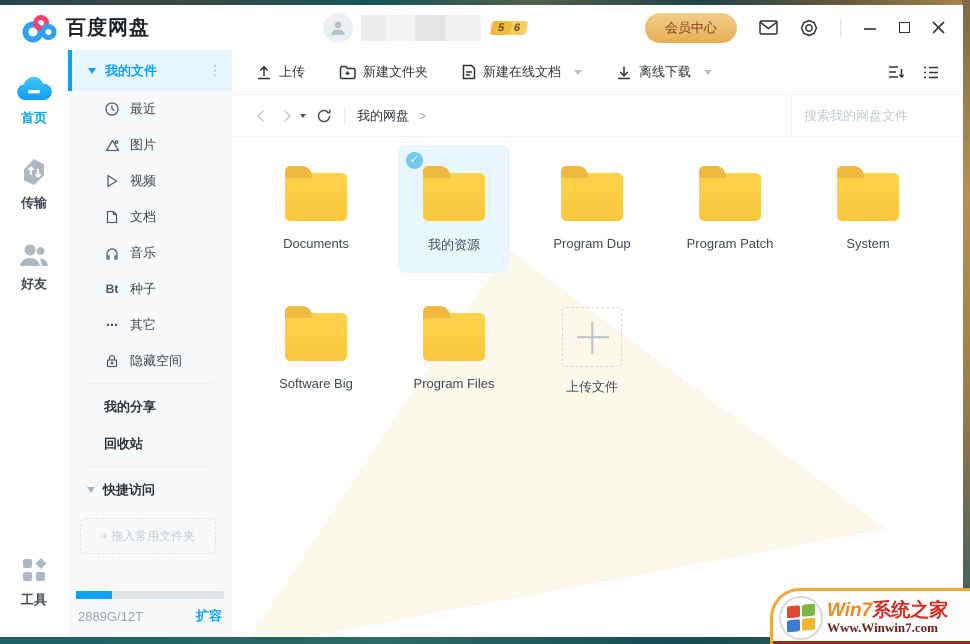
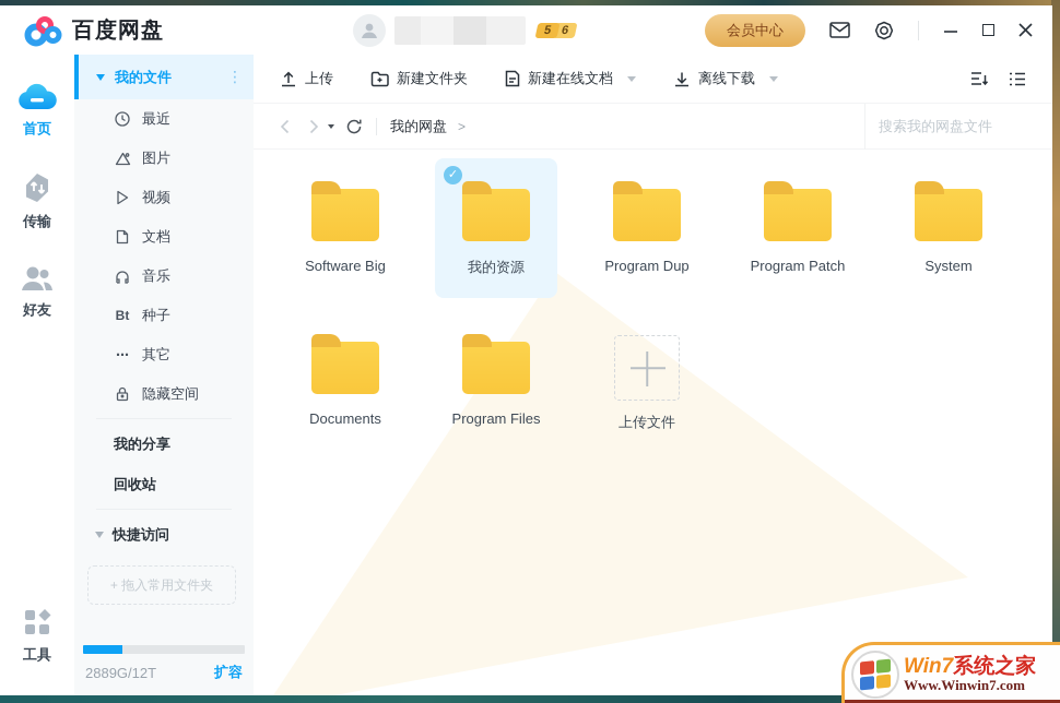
  百度网盘
  会员中心
  首页
  传输
  好友
  工具
  我的文件
  ⋮
  最近
  图片
  视频
  文档
  音乐
  Bt
  种子
  ⋯
  其它
  隐藏空间
  我的分享
  回收站
  快捷访问
  + 拖入常用文件夹
  2889G/12T
  扩容
  上传
  新建文件夹
  新建在线文档
  离线下载
  我的网盘
  >
  搜索我的网盘文件
- Documents
+ Software Big
  ✓
  我的资源
  Program Dup
  Program Patch
  System
- Software Big
+ Documents
  Program Files
  上传文件
  Win7系统之家
  Www.Winwin7.com
